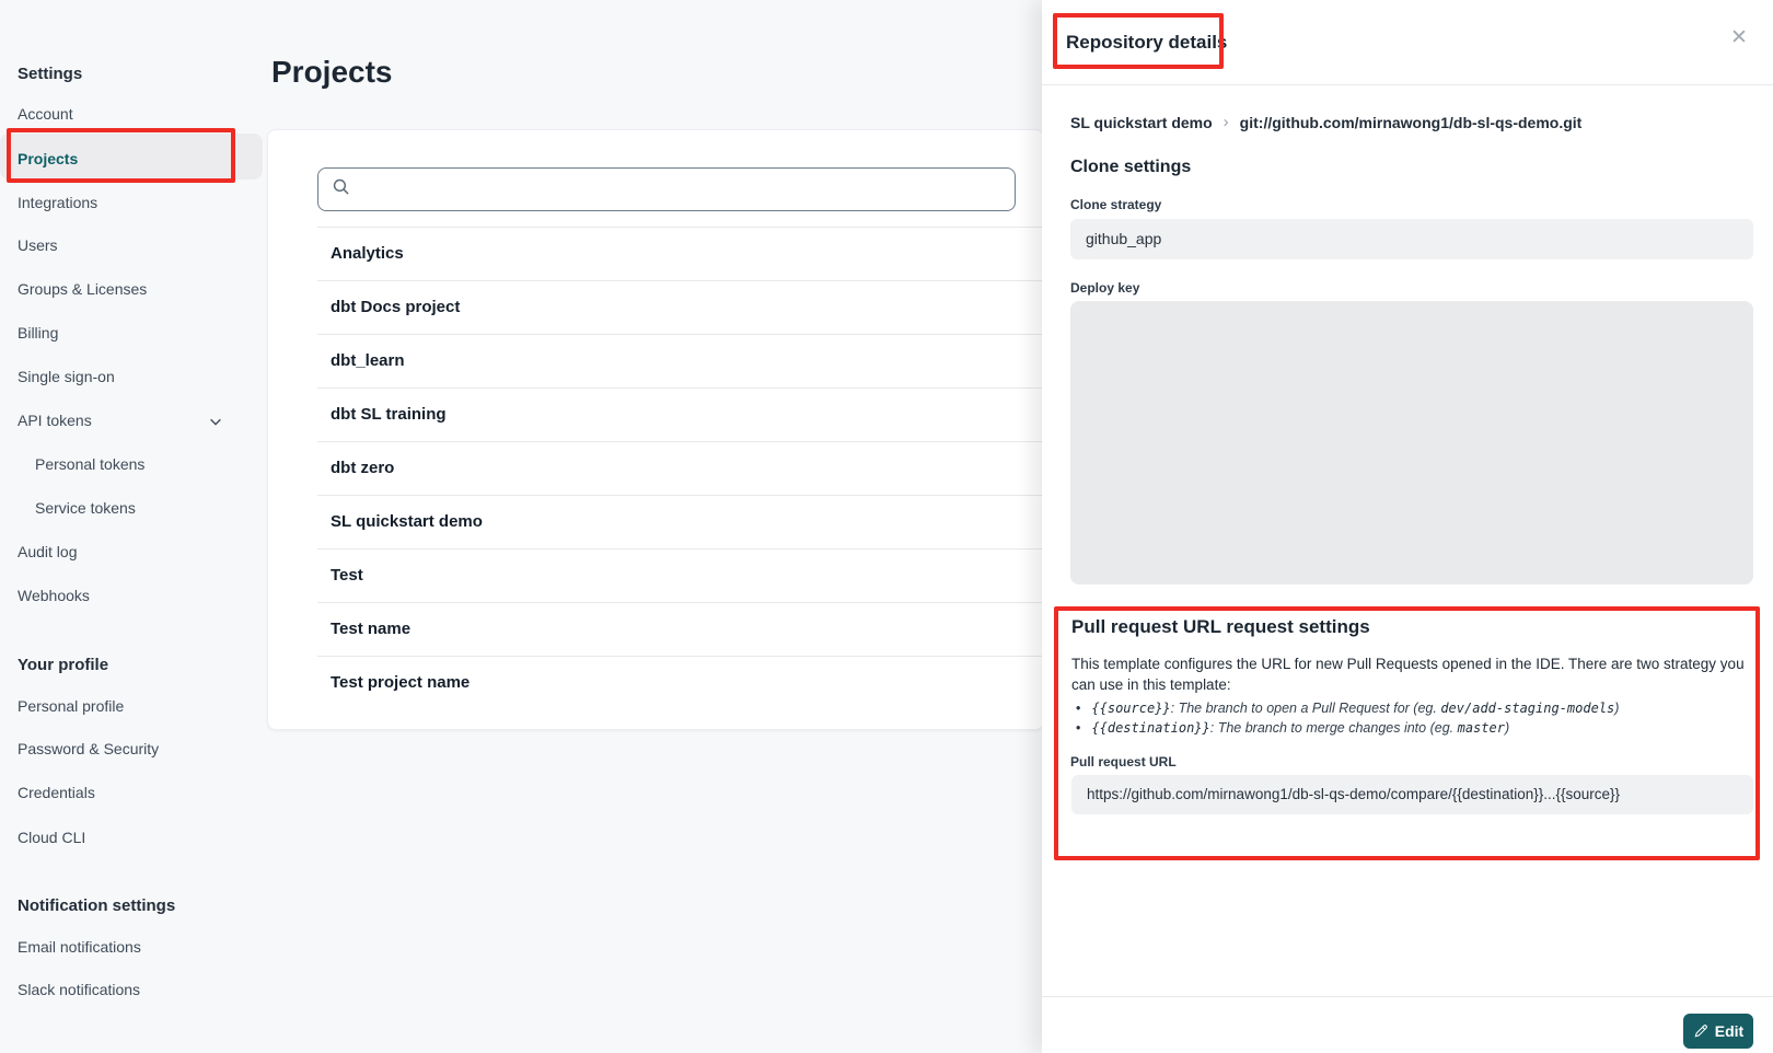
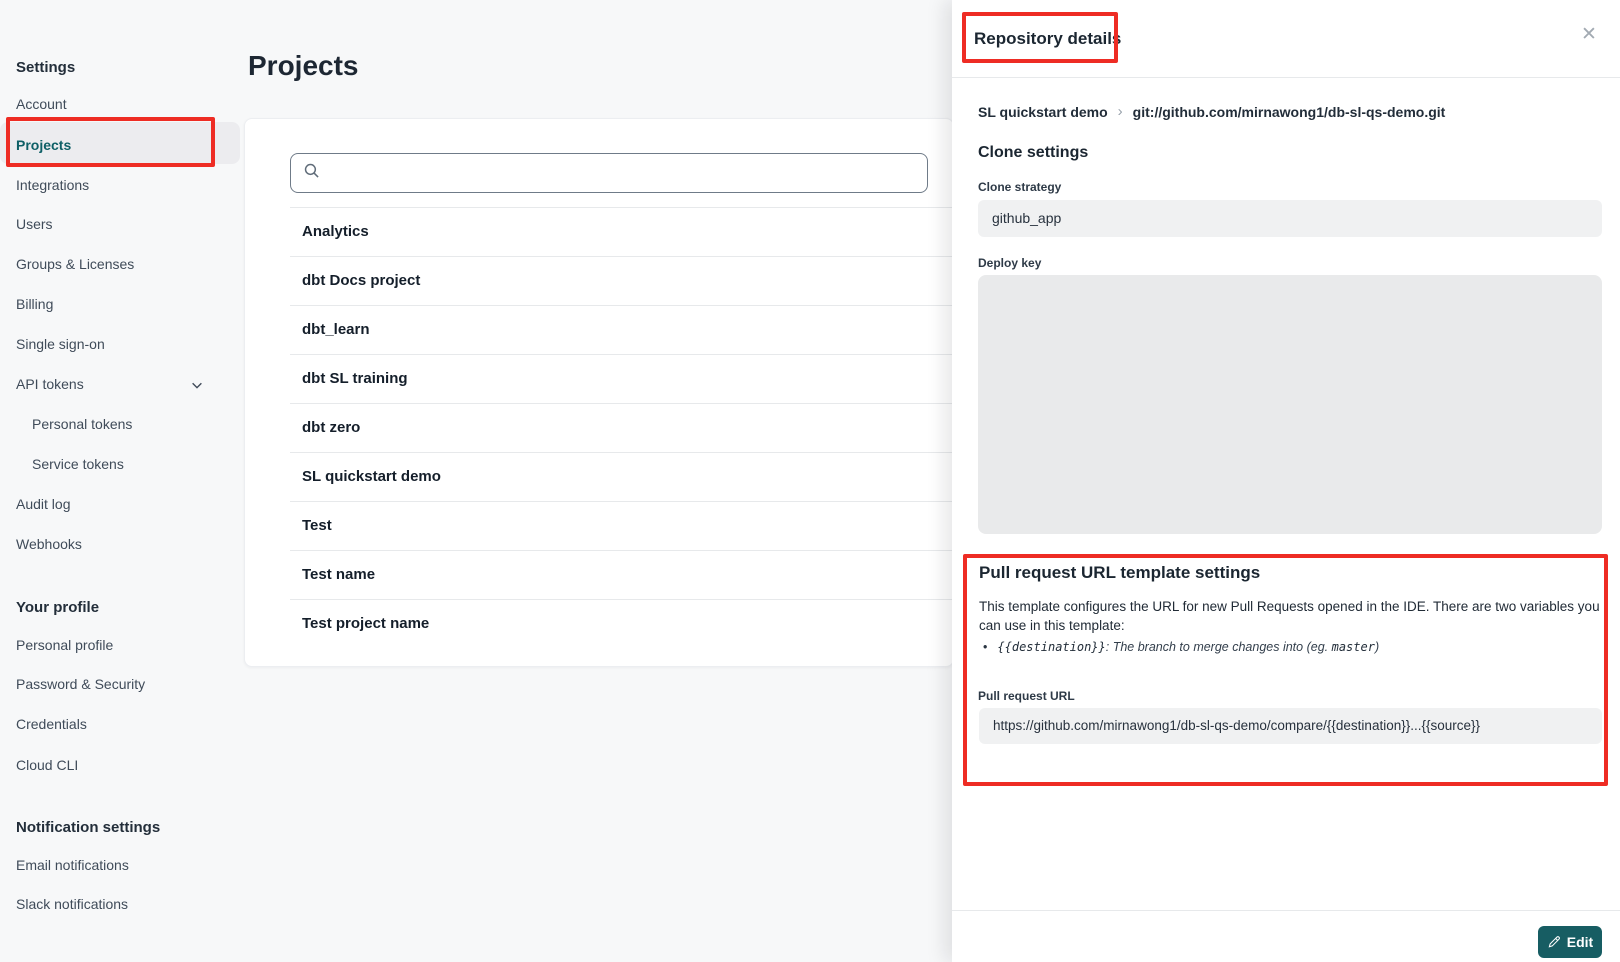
  Settings
  Account
  Projects
  Integrations
  Users
  Groups & Licenses
  Billing
  Single sign-on
  API tokens
  Personal tokens
  Service tokens
  Audit log
  Webhooks
  Your profile
  Personal profile
  Password & Security
  Credentials
  Cloud CLI
  Notification settings
  Email notifications
  Slack notifications
  Projects
  Analytics
  dbt Docs project
  dbt_learn
  dbt SL training
  dbt zero
  SL quickstart demo
  Test
  Test name
  Test project name
  Repository details
  ✕
  SL quickstart demo
  ›
  git://github.com/mirnawong1/db-sl-qs-demo.git
  Clone settings
  Clone strategy
  github_app
  Deploy key
- Pull request URL request settings
+ Pull request URL template settings
- This template configures the URL for new Pull Requests opened in the IDE. There are two strategy you can use in this template:
+ This template configures the URL for new Pull Requests opened in the IDE. There are two variables you can use in this template:
- {{source}}: The branch to open a Pull Request for (eg. dev/add-staging-models)
  {{destination}}: The branch to merge changes into (eg. master)
  Pull request URL
  https://github.com/mirnawong1/db-sl-qs-demo/compare/{{destination}}...{{source}}
  Edit
